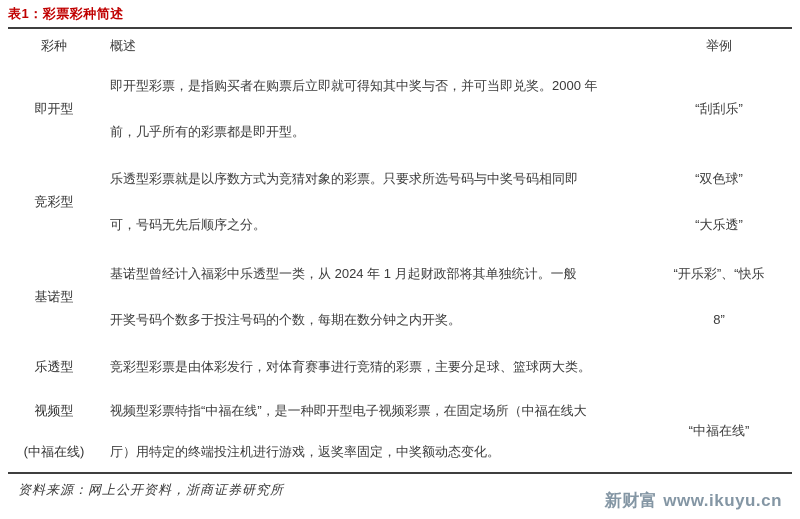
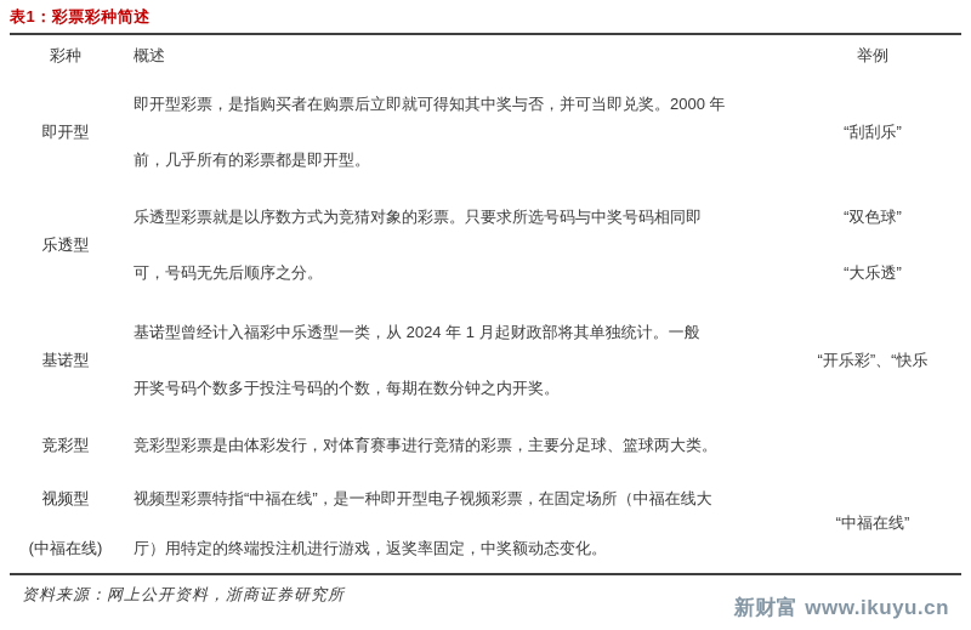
  表1：彩票彩种简述
  彩种
  概述
  举例
  即开型
  即开型彩票，是指购买者在购票后立即就可得知其中奖与否，并可当即兑奖。2000 年
  前，几乎所有的彩票都是即开型。
  “刮刮乐”
- 竞彩型
+ 乐透型
  乐透型彩票就是以序数方式为竞猜对象的彩票。只要求所选号码与中奖号码相同即
  可，号码无先后顺序之分。
  “双色球”
  “大乐透”
  基诺型
  基诺型曾经计入福彩中乐透型一类，从 2024 年 1 月起财政部将其单独统计。一般
  开奖号码个数多于投注号码的个数，每期在数分钟之内开奖。
  “开乐彩”、“快乐
- 8”
- 乐透型
+ 竞彩型
  竞彩型彩票是由体彩发行，对体育赛事进行竞猜的彩票，主要分足球、篮球两大类。
  视频型
  (中福在线)
  视频型彩票特指“中福在线”，是一种即开型电子视频彩票，在固定场所（中福在线大
  厅）用特定的终端投注机进行游戏，返奖率固定，中奖额动态变化。
  “中福在线”
  资料来源：网上公开资料，浙商证券研究所
  新财富 www.ikuyu.cn
